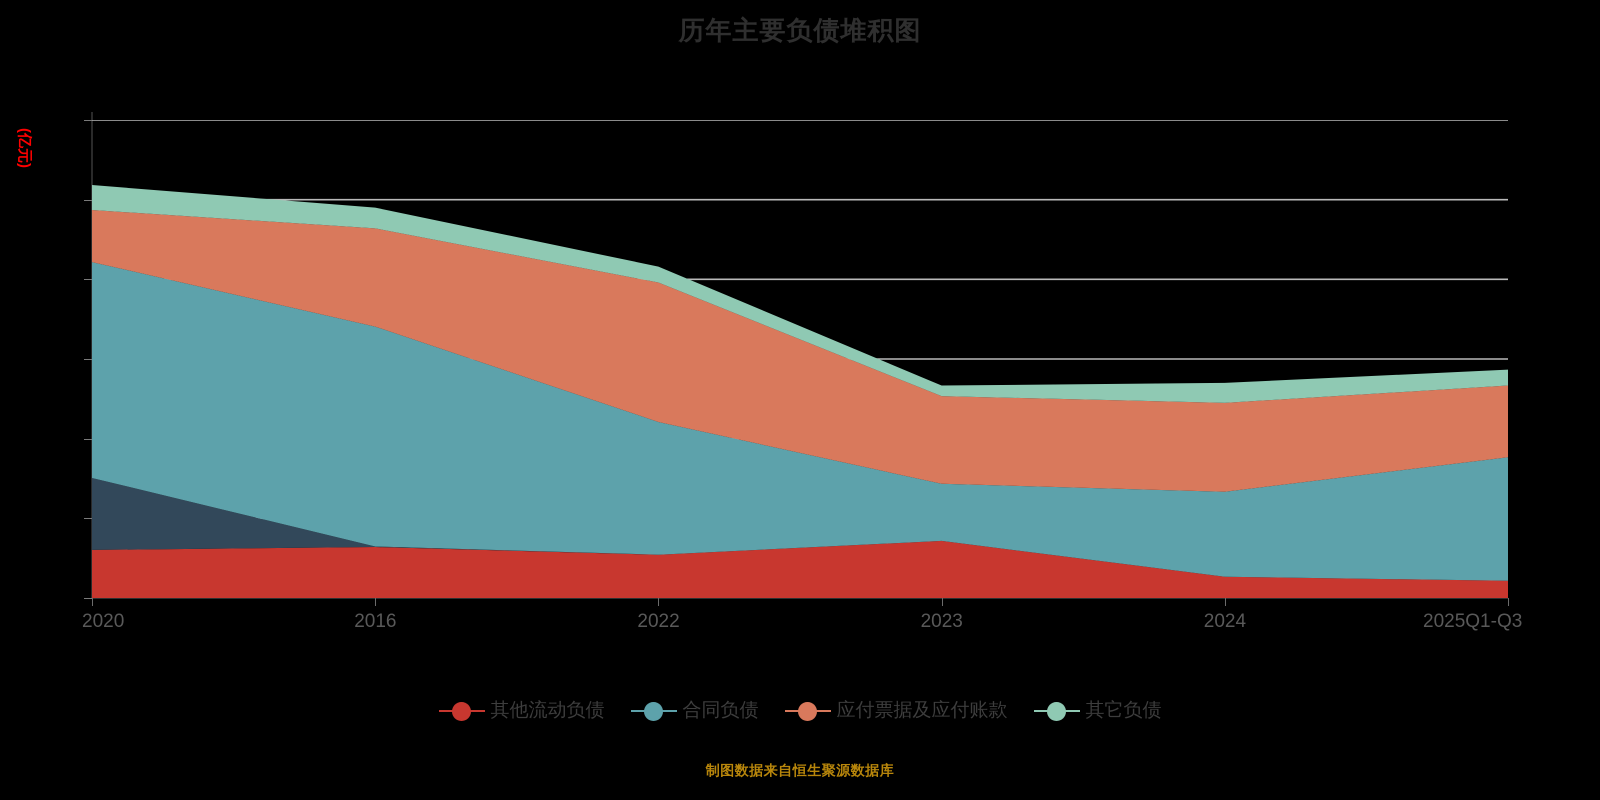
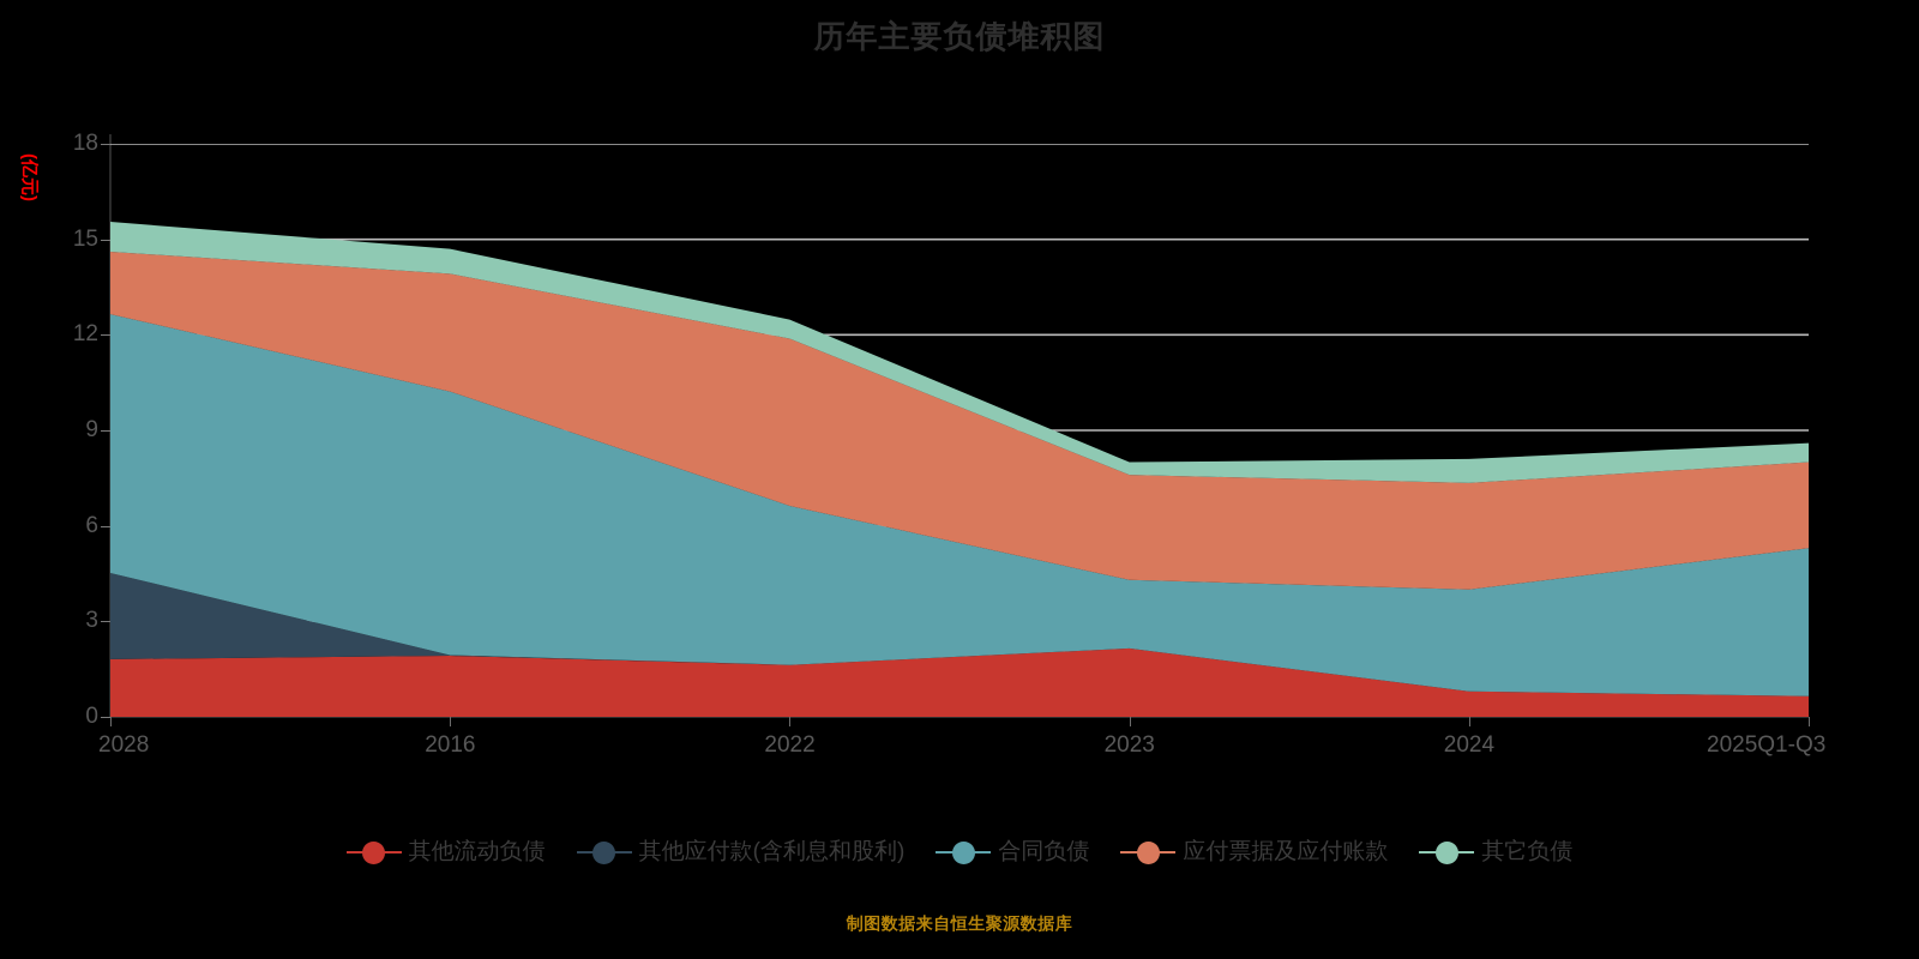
  历年主要负债堆积图
+ 0
+ 3
+ 6
+ 9
+ 12
+ 15
+ 18
  其他流动负债
+ 其他应付款(含利息和股利)
  合同负债
  应付票据及应付账款
  其它负债
  制图数据来自恒生聚源数据库
- 2020
+ 2028
  2016
  2022
  2023
  2024
  2025Q1-Q3
